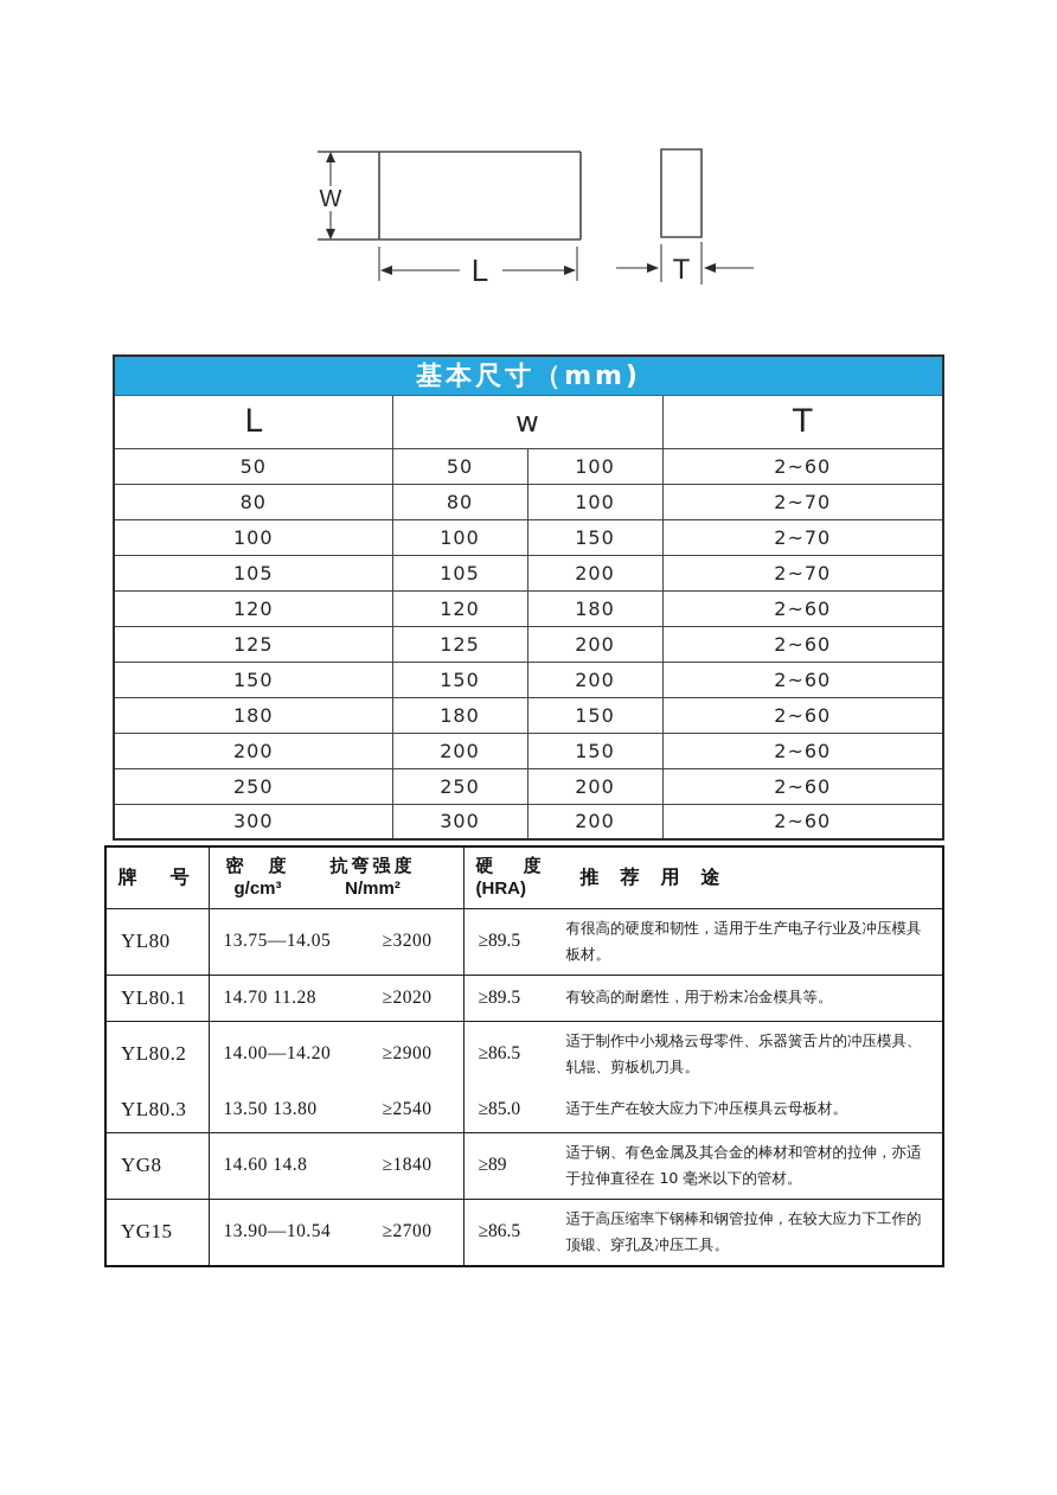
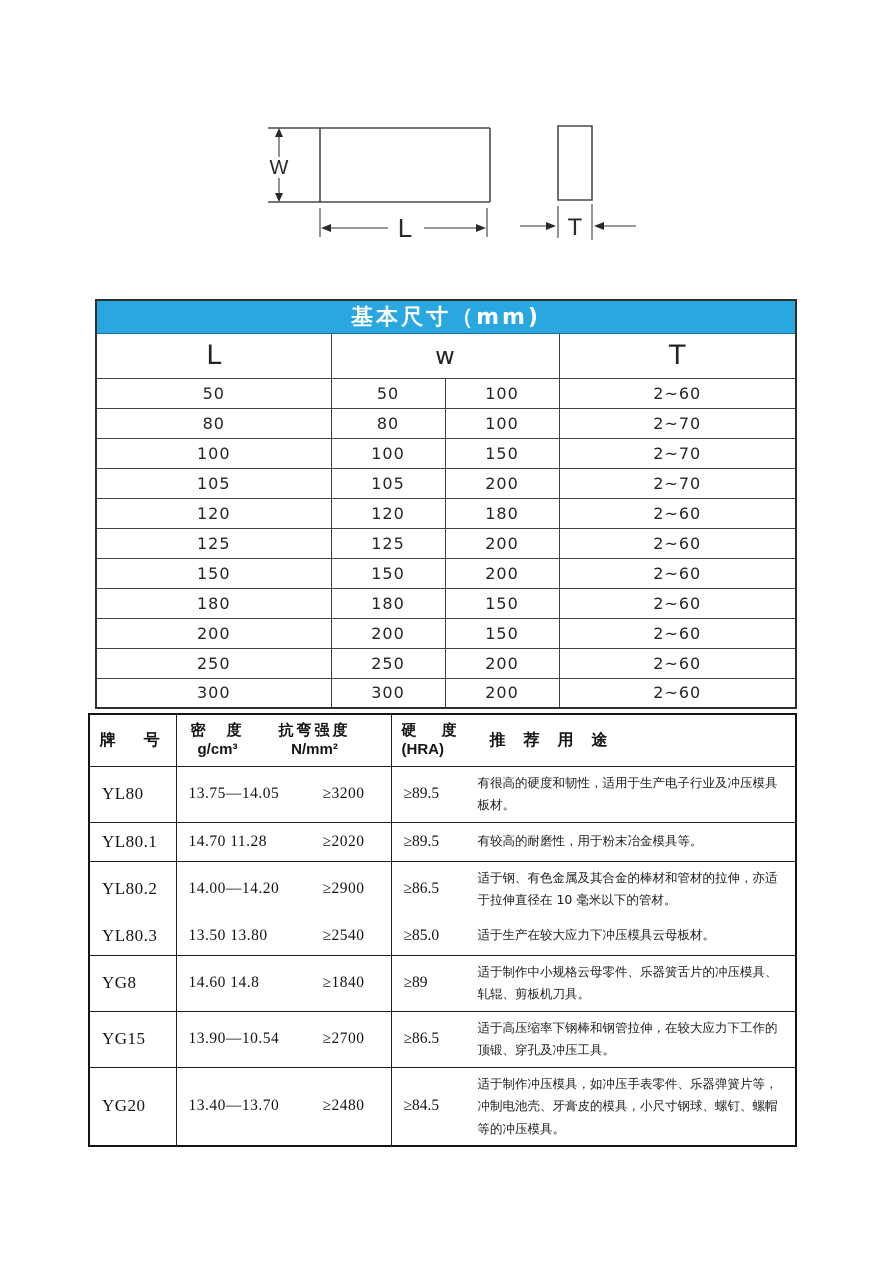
  W
  L
  T
  基本尺寸（mm)
  L	w	T
  50	50	100	2~60
  80	80	100	2~70
  100	100	150	2~70
  105	105	200	2~70
  120	120	180	2~60
  125	125	200	2~60
  150	150	200	2~60
  180	180	150	2~60
  200	200	150	2~60
  250	250	200	2~60
  300	300	200	2~60
  牌 号	密 度 g/cm³ 抗弯强度 N/mm²	硬 度 (HRA) 推 荐 用 途
  YL80	13.75—14.05 ≥3200	≥89.5 有很高的硬度和韧性，适用于生产电子行业及冲压模具板材。
  YL80.1	14.70 11.28 ≥2020	≥89.5 有较高的耐磨性，用于粉末冶金模具等。
- YL80.2	14.00—14.20 ≥2900	≥86.5 适于制作中小规格云母零件、乐器簧舌片的冲压模具、轧辊、剪板机刀具。
+ YL80.2	14.00—14.20 ≥2900	≥86.5 适于钢、有色金属及其合金的棒材和管材的拉伸，亦适于拉伸直径在 10 毫米以下的管材。
  YL80.3	13.50 13.80 ≥2540	≥85.0 适于生产在较大应力下冲压模具云母板材。
- YG8	14.60 14.8 ≥1840	≥89 适于钢、有色金属及其合金的棒材和管材的拉伸，亦适于拉伸直径在 10 毫米以下的管材。
+ YG8	14.60 14.8 ≥1840	≥89 适于制作中小规格云母零件、乐器簧舌片的冲压模具、轧辊、剪板机刀具。
  YG15	13.90—10.54 ≥2700	≥86.5 适于高压缩率下钢棒和钢管拉伸，在较大应力下工作的顶锻、穿孔及冲压工具。
+ YG20	13.40—13.70 ≥2480	≥84.5 适于制作冲压模具，如冲压手表零件、乐器弹簧片等，冲制电池壳、牙膏皮的模具，小尺寸钢球、螺钉、螺帽等的冲压模具。
